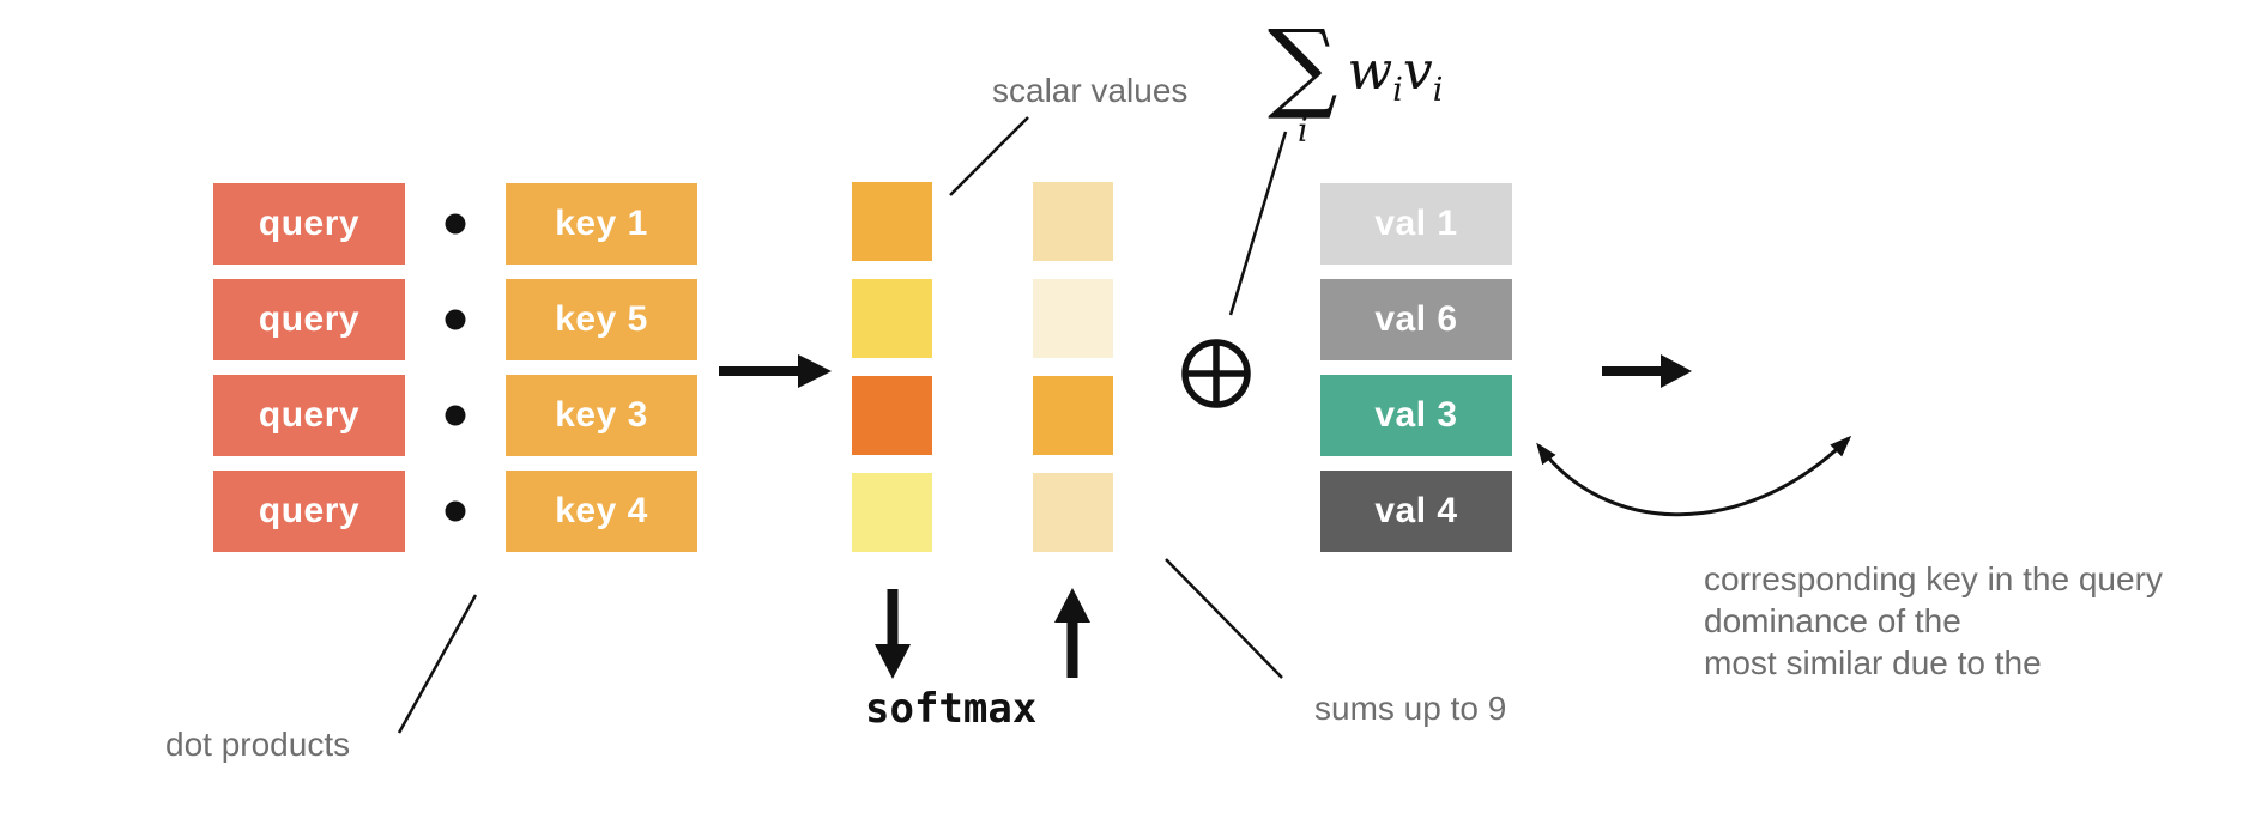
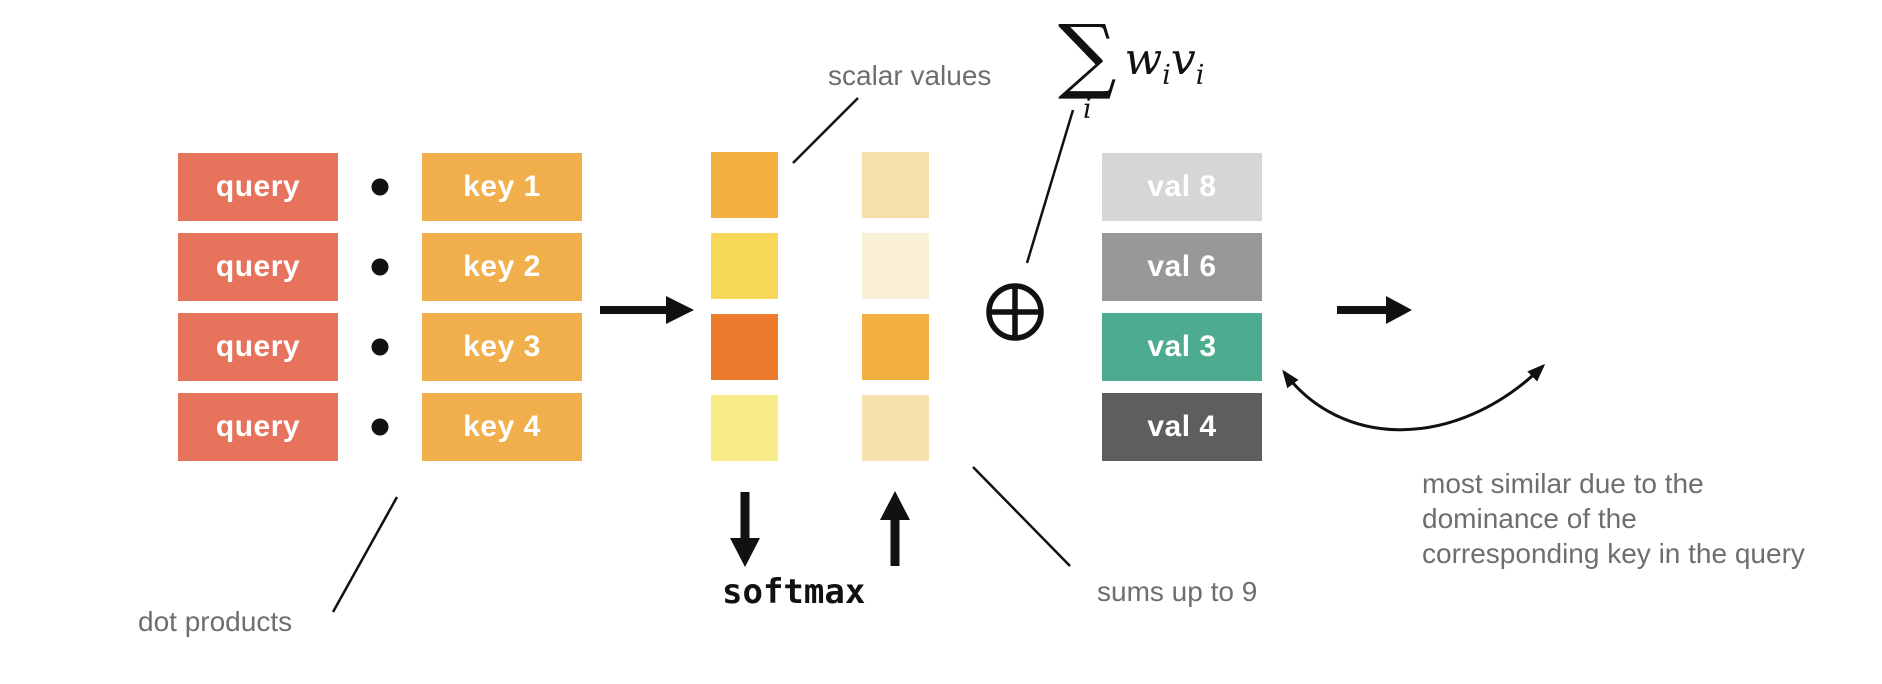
  query
  query
  query
  query
  key 1
- key 5
+ key 2
  key 3
  key 4
- val 1
+ val 8
  val 6
  val 3
  val 4
  scalar values
  dot products
  softmax
  sums up to 9
- corresponding key in the query
+ most similar due to the
  dominance of the
- most similar due to the
+ corresponding key in the query
  ∑
  i
  wivi
